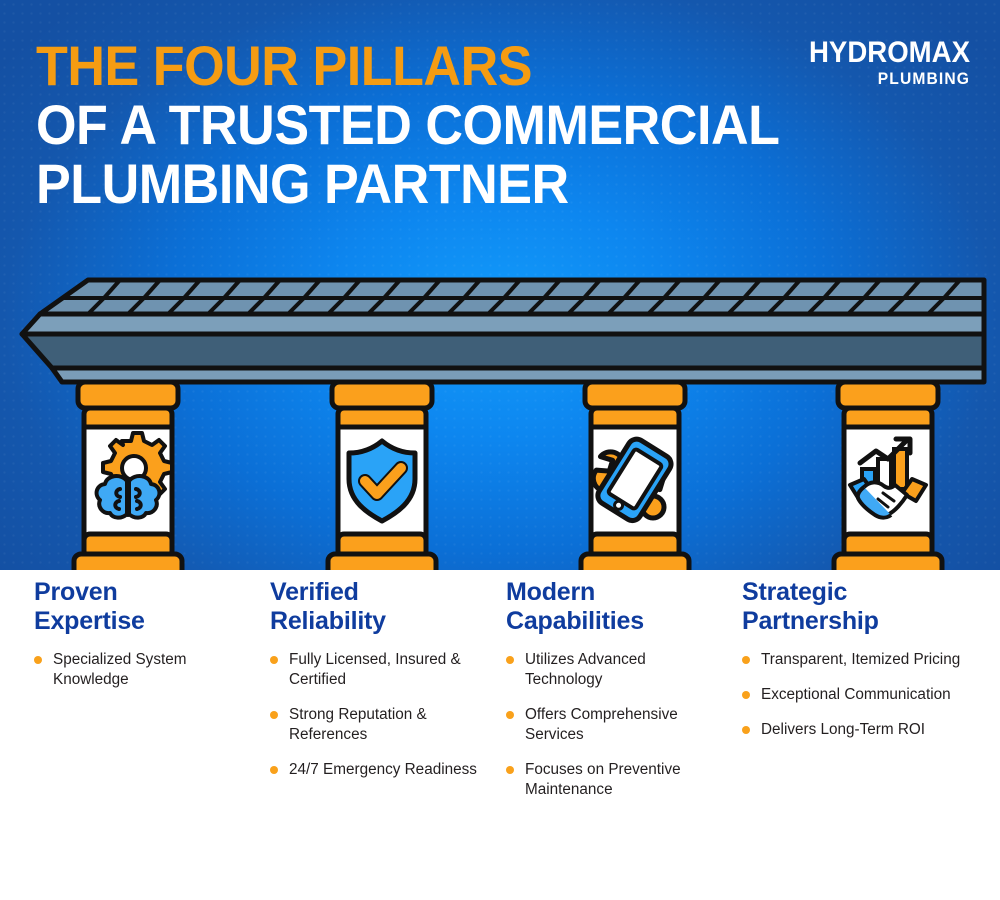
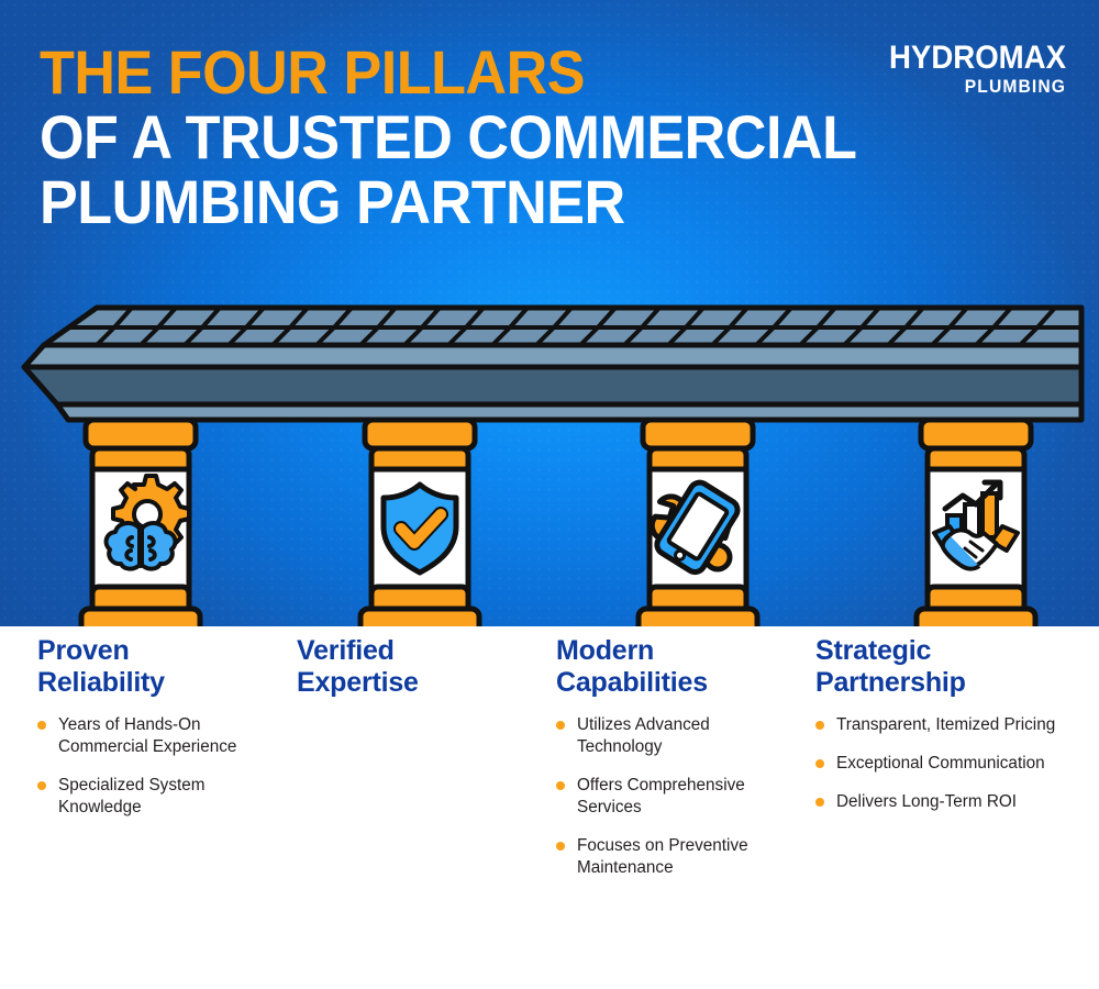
  THE FOUR PILLARS
  OF A TRUSTED COMMERCIAL
  PLUMBING PARTNER
  HYDROMAX
  PLUMBING
  Proven
- Expertise
+ Reliability
+ Years of Hands-On Commercial Experience
  Specialized System Knowledge
  Verified
- Reliability
+ Expertise
- Fully Licensed, Insured & Certified
- Strong Reputation & References
- 24/7 Emergency Readiness
  Modern
  Capabilities
  Utilizes Advanced Technology
  Offers Comprehensive Services
  Focuses on Preventive Maintenance
  Strategic
  Partnership
  Transparent, Itemized Pricing
  Exceptional Communication
  Delivers Long-Term ROI
